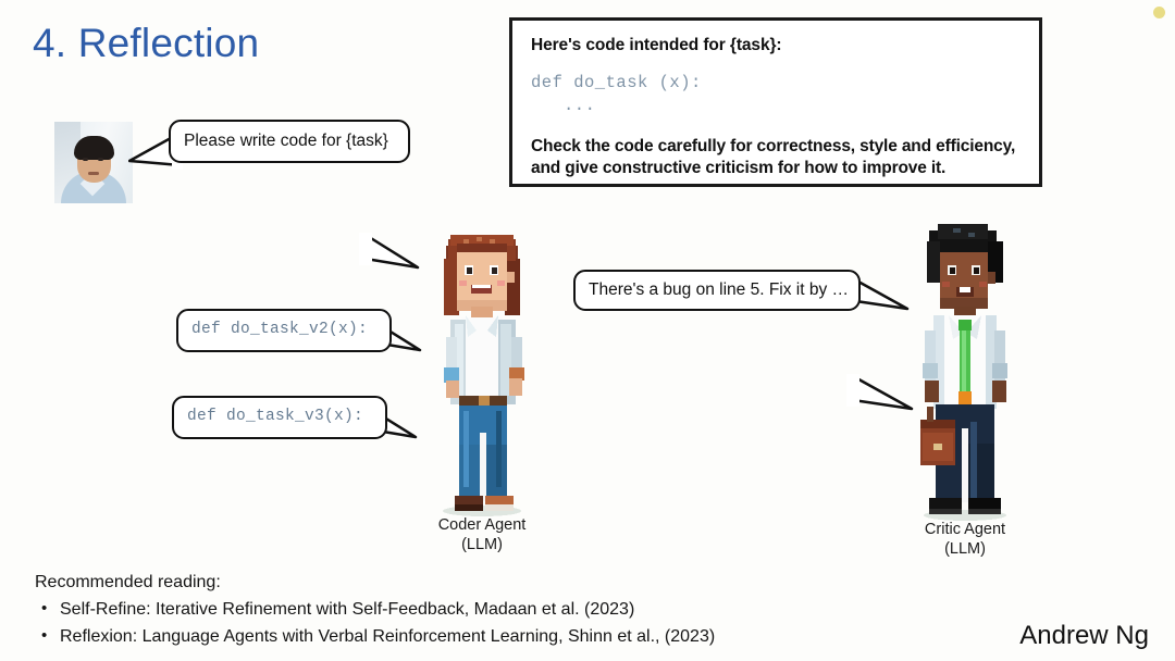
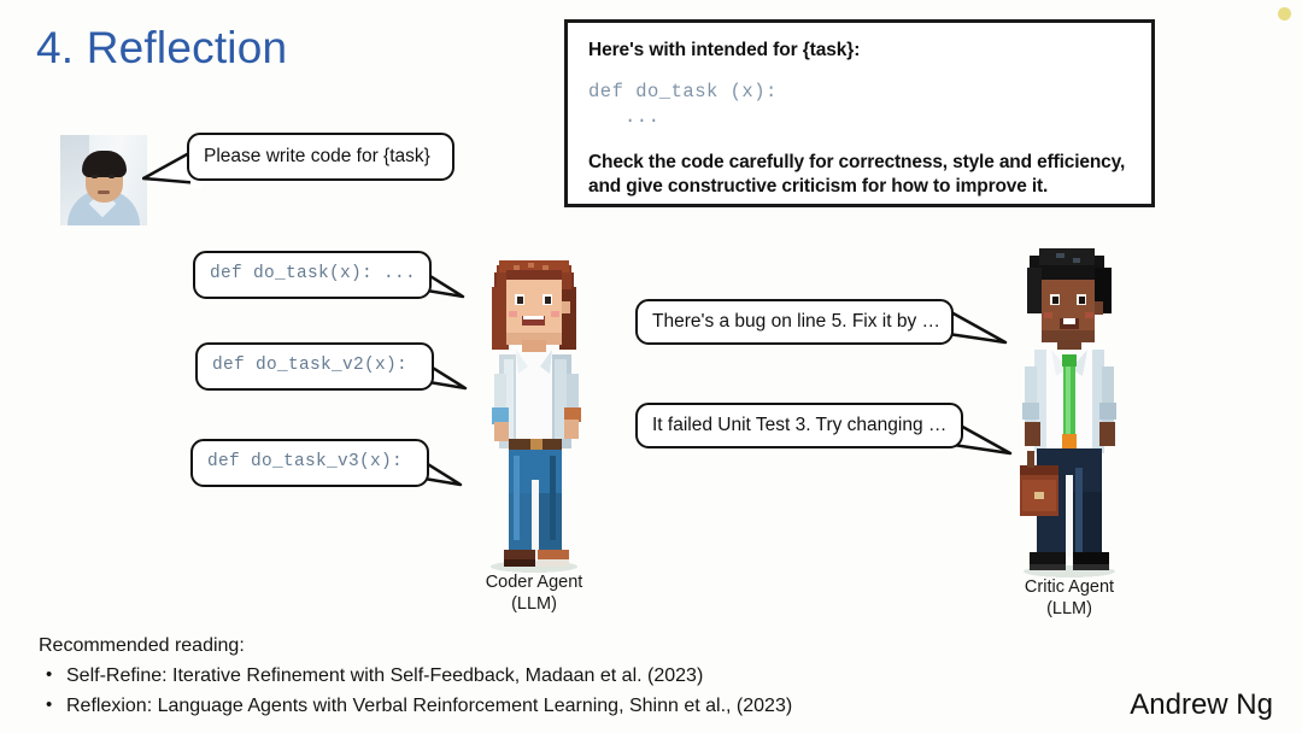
  4. Reflection
  Please write code for {task}
- Here's code intended for {task}:
+ Here's with intended for {task}:
  def do_task (x):
  ...
  Check the code carefully for correctness, style and efficiency, and give constructive criticism for how to improve it.
+ def do_task(x): ...
  def do_task_v2(x):
  def do_task_v3(x):
  There's a bug on line 5. Fix it by …
+ It failed Unit Test 3. Try changing …
  Coder Agent
  (LLM)
  Critic Agent
  (LLM)
  Recommended reading:
  Self-Refine: Iterative Refinement with Self-Feedback, Madaan et al. (2023)
  Reflexion: Language Agents with Verbal Reinforcement Learning, Shinn et al., (2023)
  Andrew Ng
